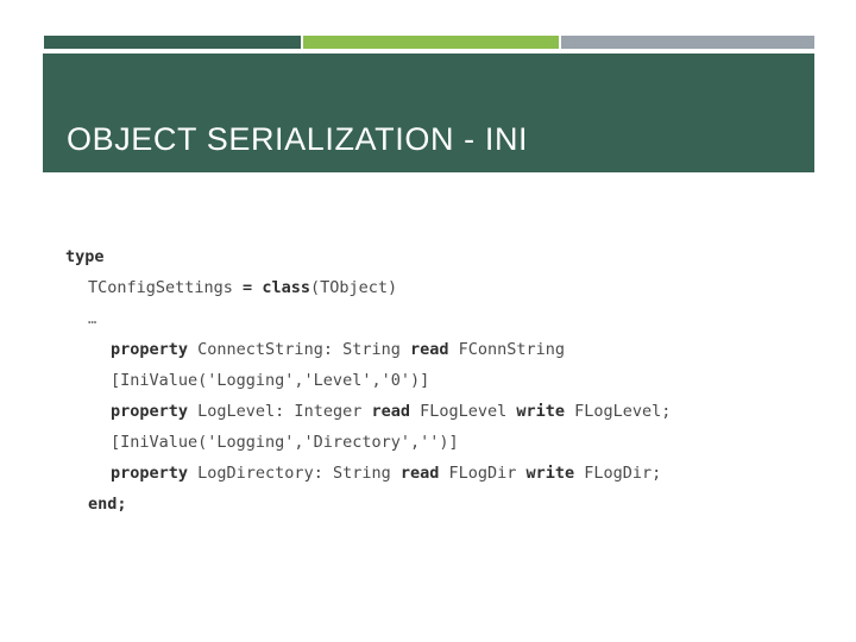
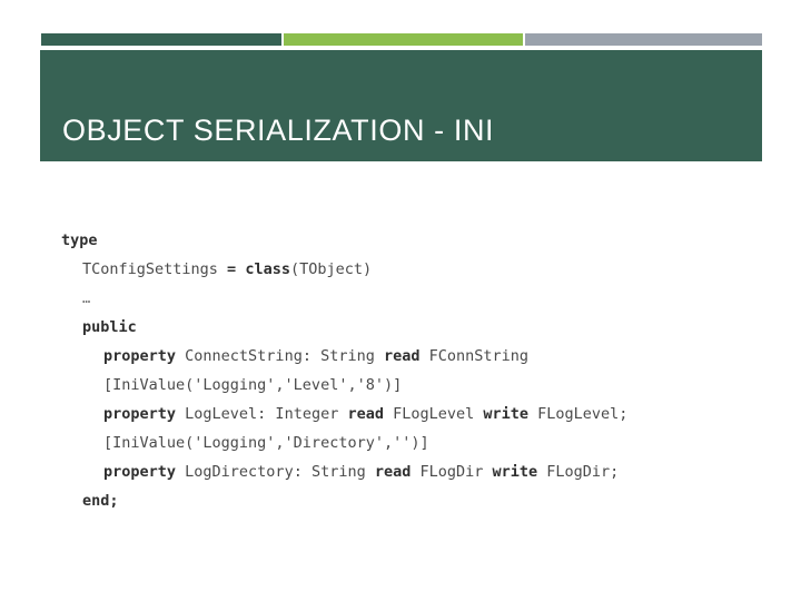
  OBJECT SERIALIZATION - INI
  type
  TConfigSettings = class(TObject)
  …
+ public
  property ConnectString: String read FConnString
- [IniValue('Logging','Level','0')]
+ [IniValue('Logging','Level','8')]
  property LogLevel: Integer read FLogLevel write FLogLevel;
  [IniValue('Logging','Directory','')]
  property LogDirectory: String read FLogDir write FLogDir;
  end;
